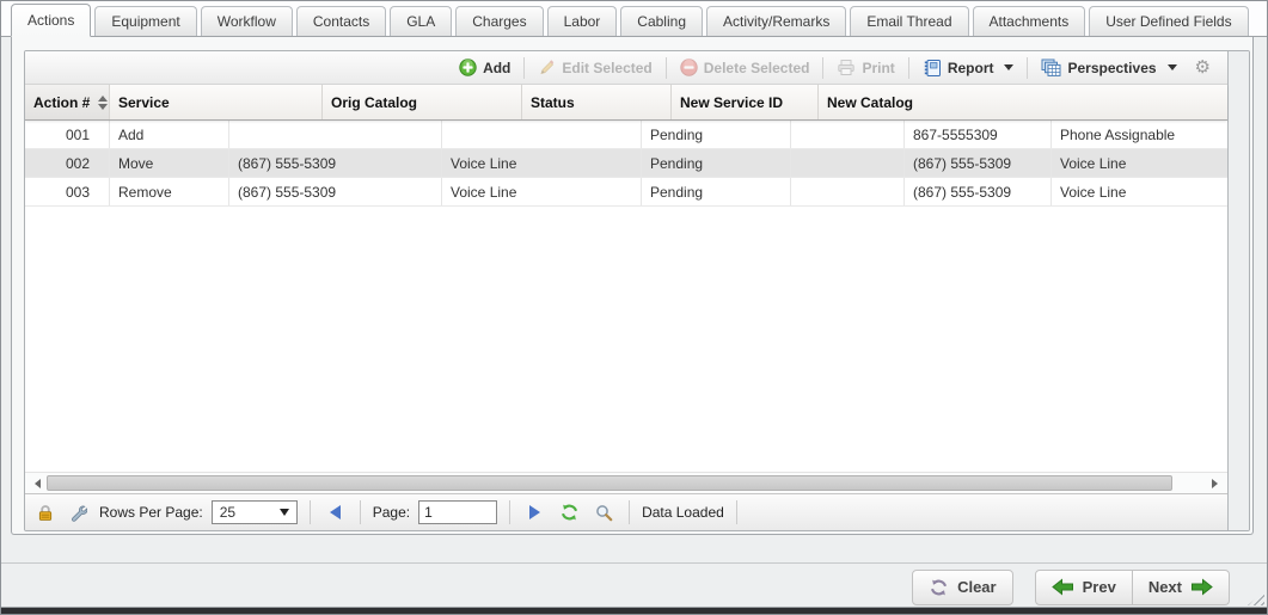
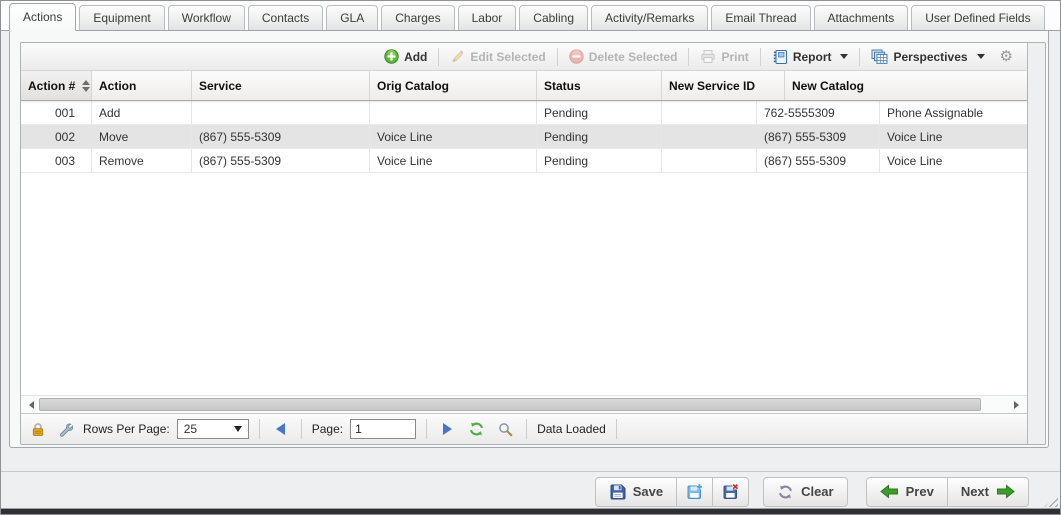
  Actions
  Equipment
  Workflow
  Contacts
  GLA
  Charges
  Labor
  Cabling
  Activity/Remarks
  Email Thread
  Attachments
  User Defined Fields
  Add
  Edit Selected
  Delete Selected
  Print
  Report
  Perspectives
  ⚙
  Action #
+ Action
  Service
  Orig Catalog
  Status
  New Service ID
  New Catalog
  001
  Add
  Pending
- 867-5555309
+ 762-5555309
  Phone Assignable
  002
  Move
  (867) 555-5309
  Voice Line
  Pending
  (867) 555-5309
  Voice Line
  003
  Remove
  (867) 555-5309
  Voice Line
  Pending
  (867) 555-5309
  Voice Line
  Rows Per Page:
  25
  Page:
  1
  Data Loaded
+ Save
  Clear
  Prev
  Next
